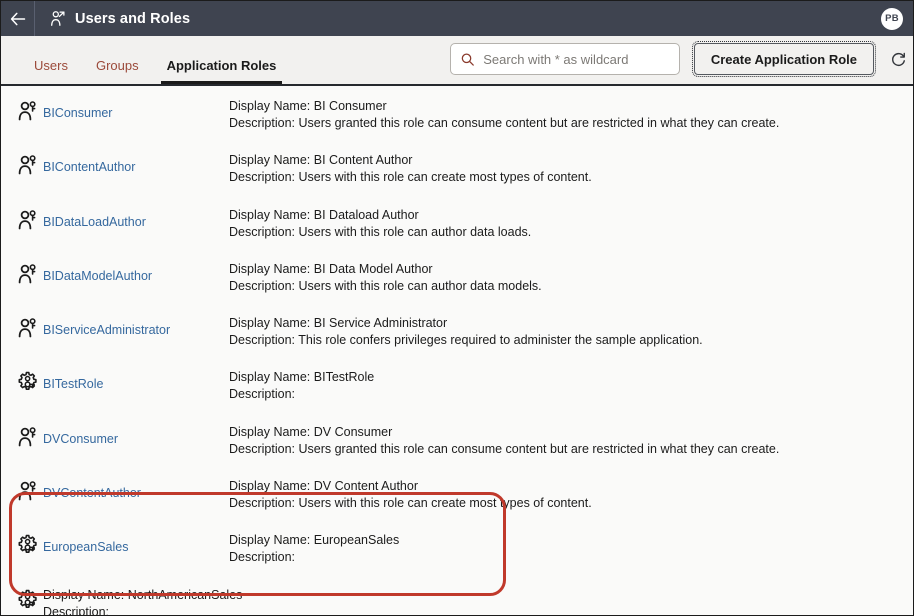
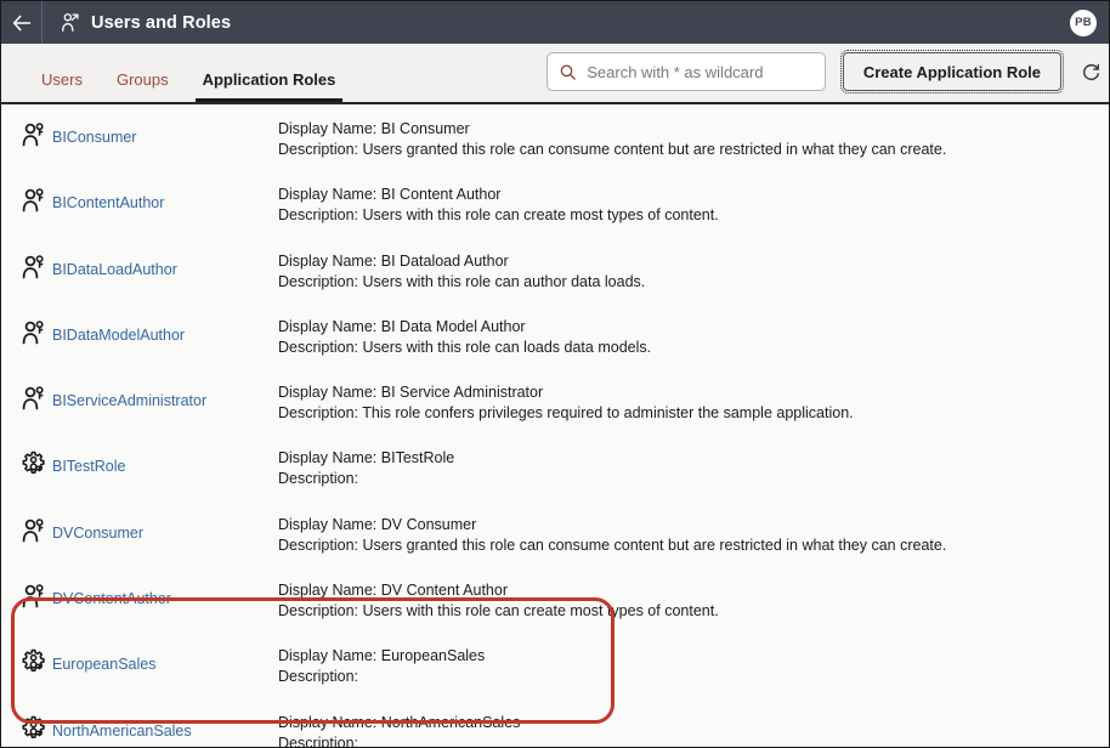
  Users and Roles
  PB
  Users
  Groups
  Application Roles
  Search with * as wildcard
  Create Application Role
  BIConsumer
  Display Name: BI Consumer
  Description: Users granted this role can consume content but are restricted in what they can create.
  BIContentAuthor
  Display Name: BI Content Author
  Description: Users with this role can create most types of content.
  BIDataLoadAuthor
  Display Name: BI Dataload Author
  Description: Users with this role can author data loads.
  BIDataModelAuthor
  Display Name: BI Data Model Author
- Description: Users with this role can author data models.
+ Description: Users with this role can loads data models.
  BIServiceAdministrator
  Display Name: BI Service Administrator
  Description: This role confers privileges required to administer the sample application.
  BITestRole
  Display Name: BITestRole
  Description:
  DVConsumer
  Display Name: DV Consumer
  Description: Users granted this role can consume content but are restricted in what they can create.
  DVContentAuthor
  Display Name: DV Content Author
  Description: Users with this role can create most types of content.
  EuropeanSales
  Display Name: EuropeanSales
  Description:
+ NorthAmericanSales
  Display Name: NorthAmericanSales
  Description:
